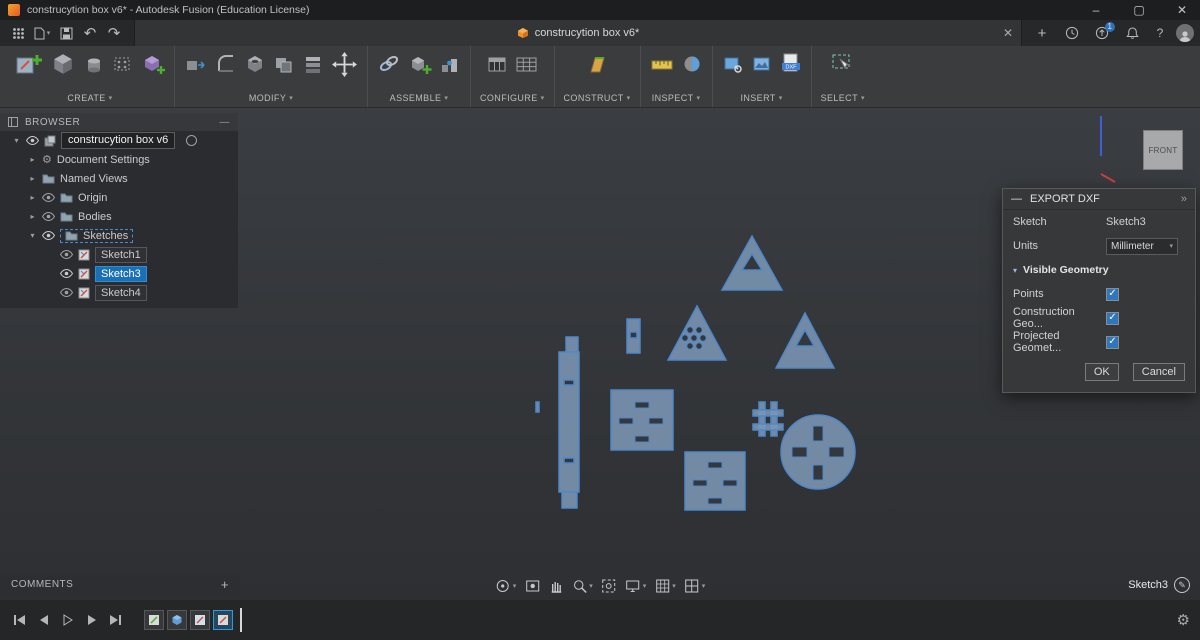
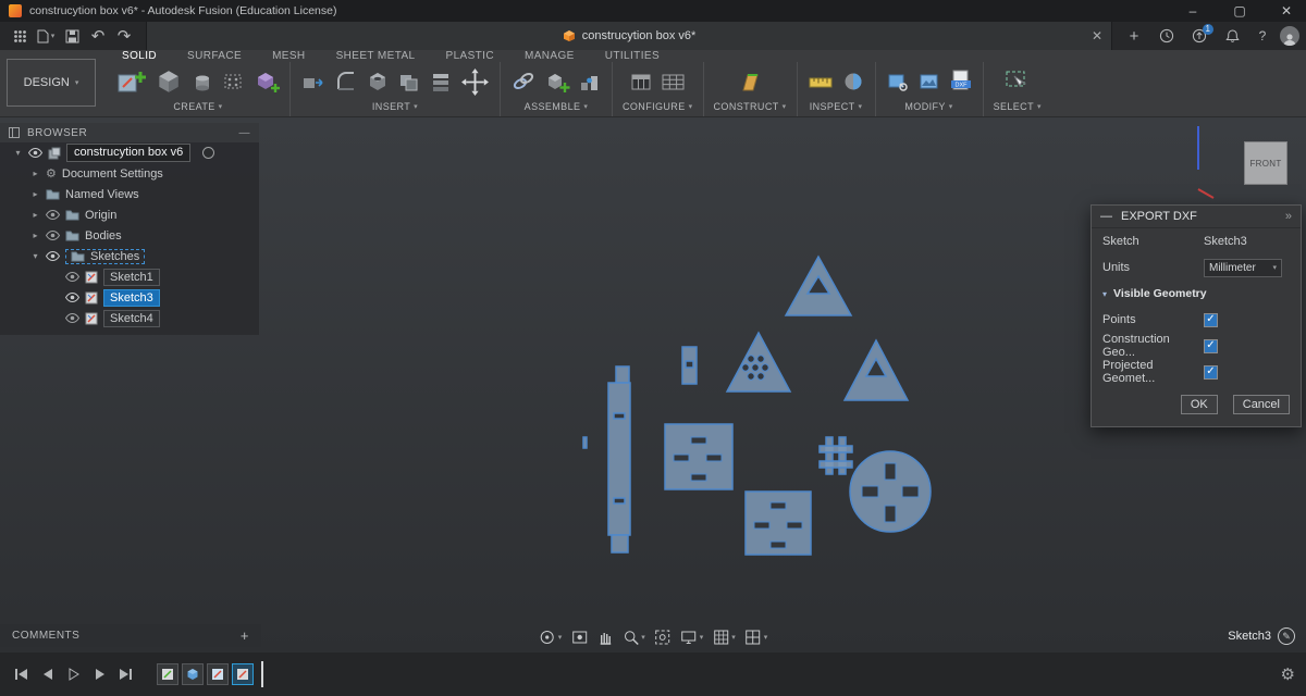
  construcytion box v6* - Autodesk Fusion (Education License)
  –
  ▢
  ✕
  ↶
  ↷
  construcytion box v6*
  ✕
  +
  1
  ?
+ DESIGN
+ SOLID
+ SURFACE
+ MESH
+ SHEET METAL
+ PLASTIC
+ MANAGE
+ UTILITIES
  CREATE
- MODIFY
+ INSERT
  ASSEMBLE
  CONFIGURE
  CONSTRUCT
  INSPECT
- INSERT
+ MODIFY
  SELECT
  FRONT
  BROWSER
  —
  ▾
  construcytion box v6
  ▸
  ⚙
  Document Settings
  ▸
  Named Views
  ▸
  Origin
  ▸
  Bodies
  ▾
  Sketches
  Sketch1
  Sketch3
  Sketch4
  —
  EXPORT DXF
  »
  Sketch
  Sketch3
  Units
  Millimeter
  ▾
  Visible Geometry
  Points
  ✓
  Construction Geo...
  ✓
  Projected Geomet...
  ✓
  OK
  Cancel
  COMMENTS
  +
  Sketch3
  ✎
  ⚙
